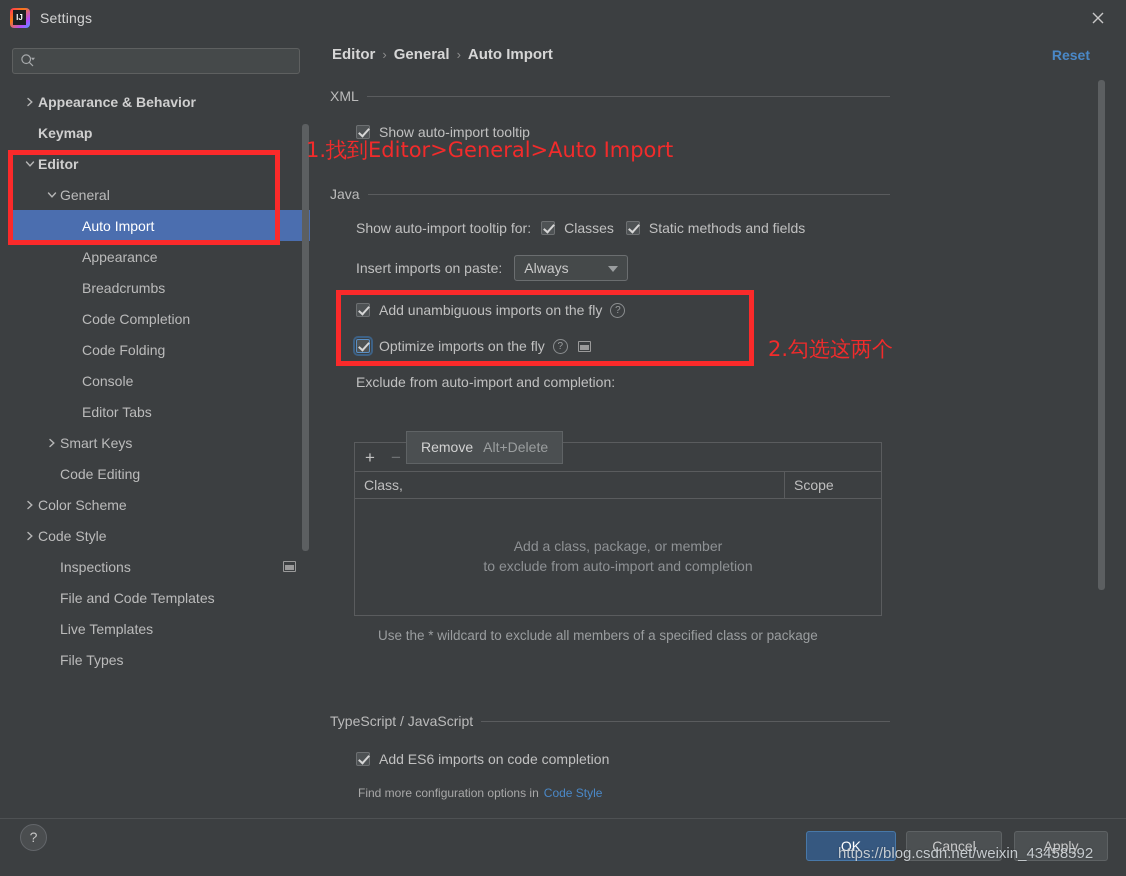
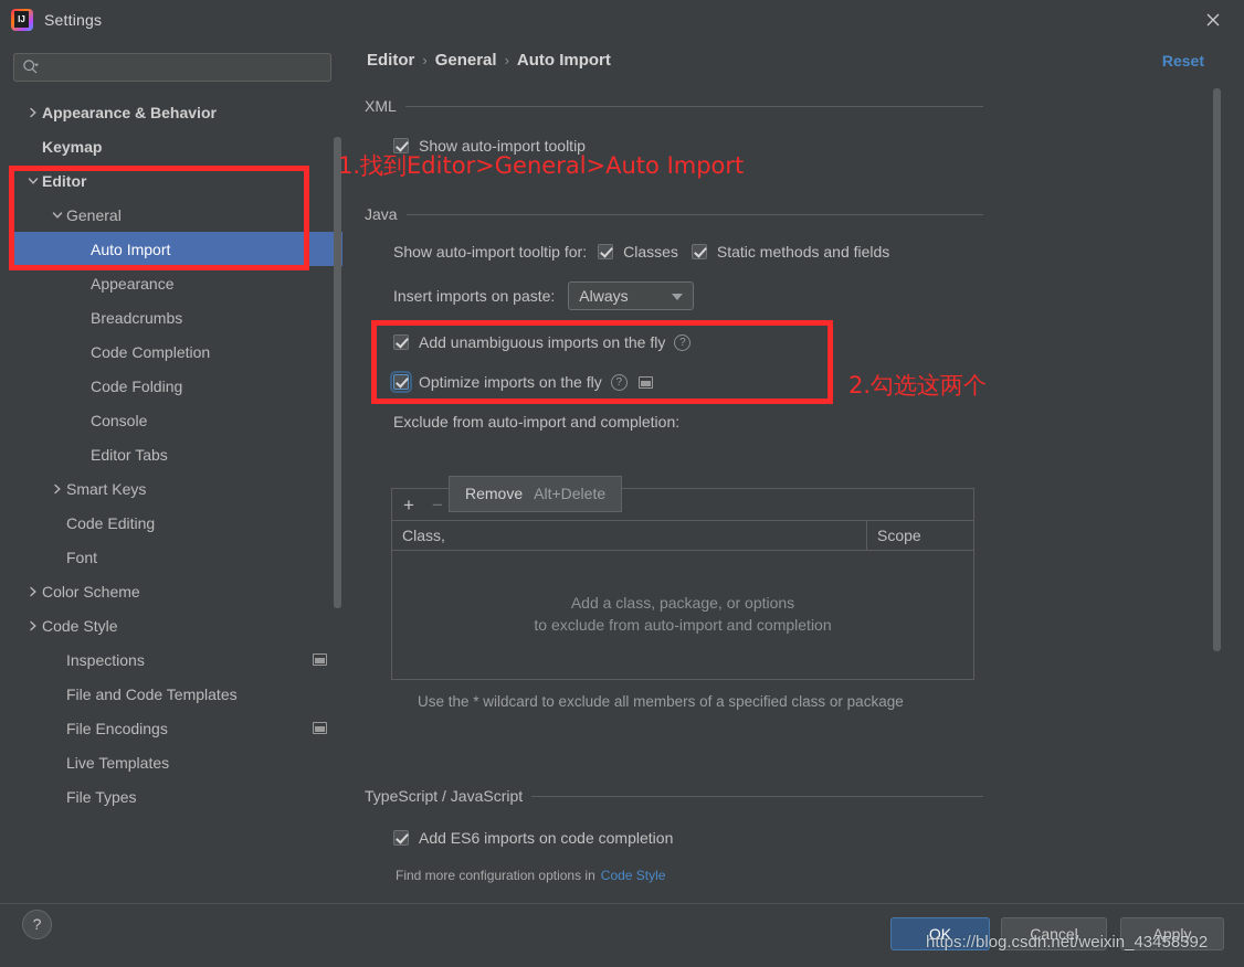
  Settings
  Appearance & Behavior
  Keymap
  Editor
  General
  Auto Import
  Appearance
  Breadcrumbs
  Code Completion
  Code Folding
  Console
  Editor Tabs
  Smart Keys
  Code Editing
+ Font
  Color Scheme
  Code Style
  Inspections
  File and Code Templates
+ File Encodings
  Live Templates
  File Types
  Editor
  ›
  General
  ›
  Auto Import
  Reset
  XML
  Show auto-import tooltip
  Java
  Show auto-import tooltip for:
  Classes
  Static methods and fields
  Insert imports on paste:
  Always
  Add unambiguous imports on the fly
  ?
  Optimize imports on the fly
  ?
  Exclude from auto-import and completion:
  +
  −
  Class,
  Scope
- Add a class, package, or member
+ Add a class, package, or options
  to exclude from auto-import and completion
  Use the * wildcard to exclude all members of a specified class or package
  TypeScript / JavaScript
  Add ES6 imports on code completion
  Find more configuration options in
  Code Style
  Remove
  Alt+Delete
  1.找到Editor>General>Auto Import
  2.勾选这两个
  ?
  OK
  Cancel
  Apply
  https://blog.csdn.net/weixin_43458592
